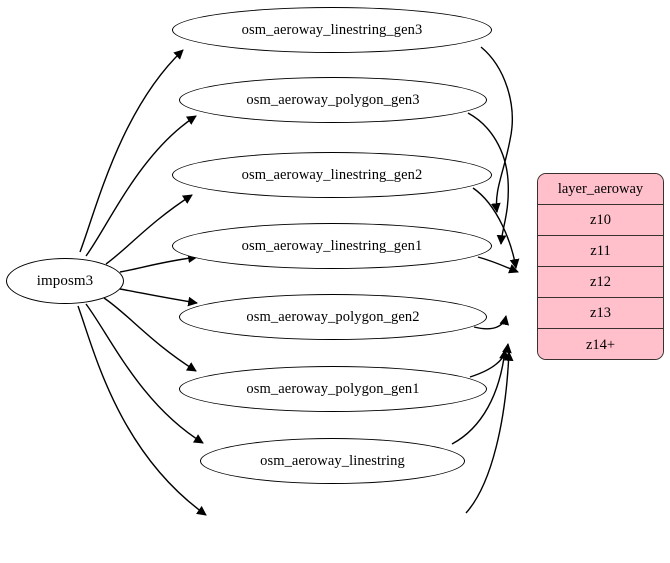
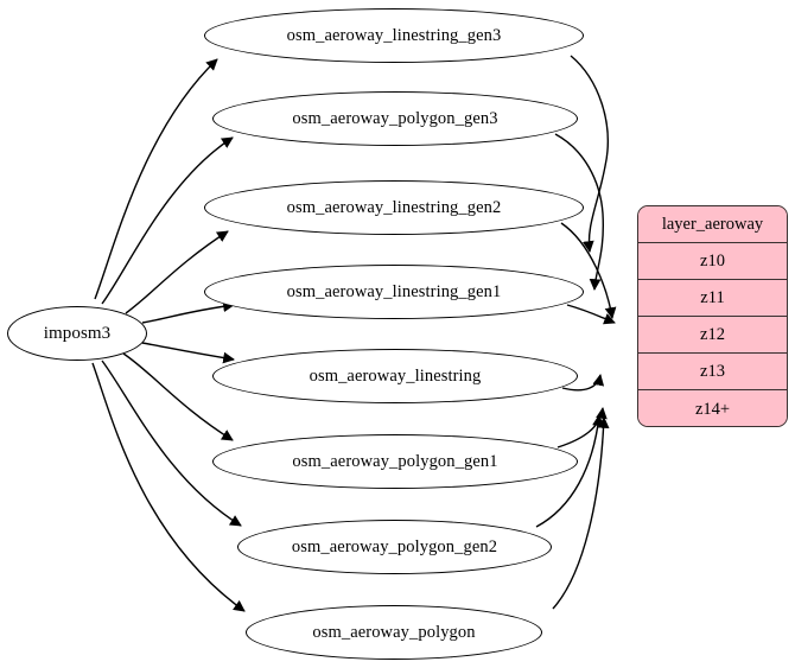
  imposm3
  osm_aeroway_linestring_gen3
  osm_aeroway_polygon_gen3
  osm_aeroway_linestring_gen2
  osm_aeroway_linestring_gen1
- osm_aeroway_polygon_gen2
+ osm_aeroway_linestring
  osm_aeroway_polygon_gen1
- osm_aeroway_linestring
+ osm_aeroway_polygon_gen2
+ osm_aeroway_polygon
  layer_aeroway
  z10
  z11
  z12
  z13
  z14+
